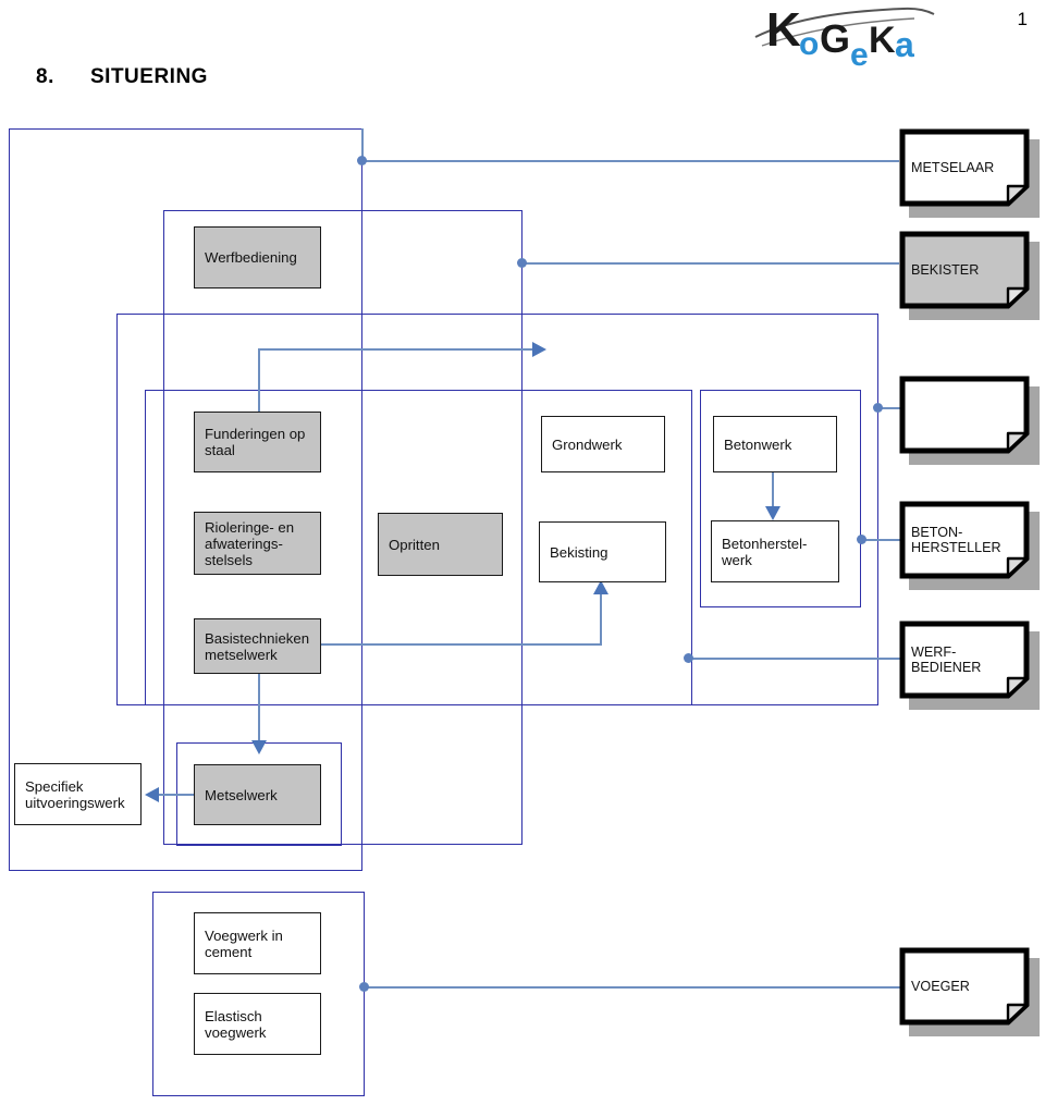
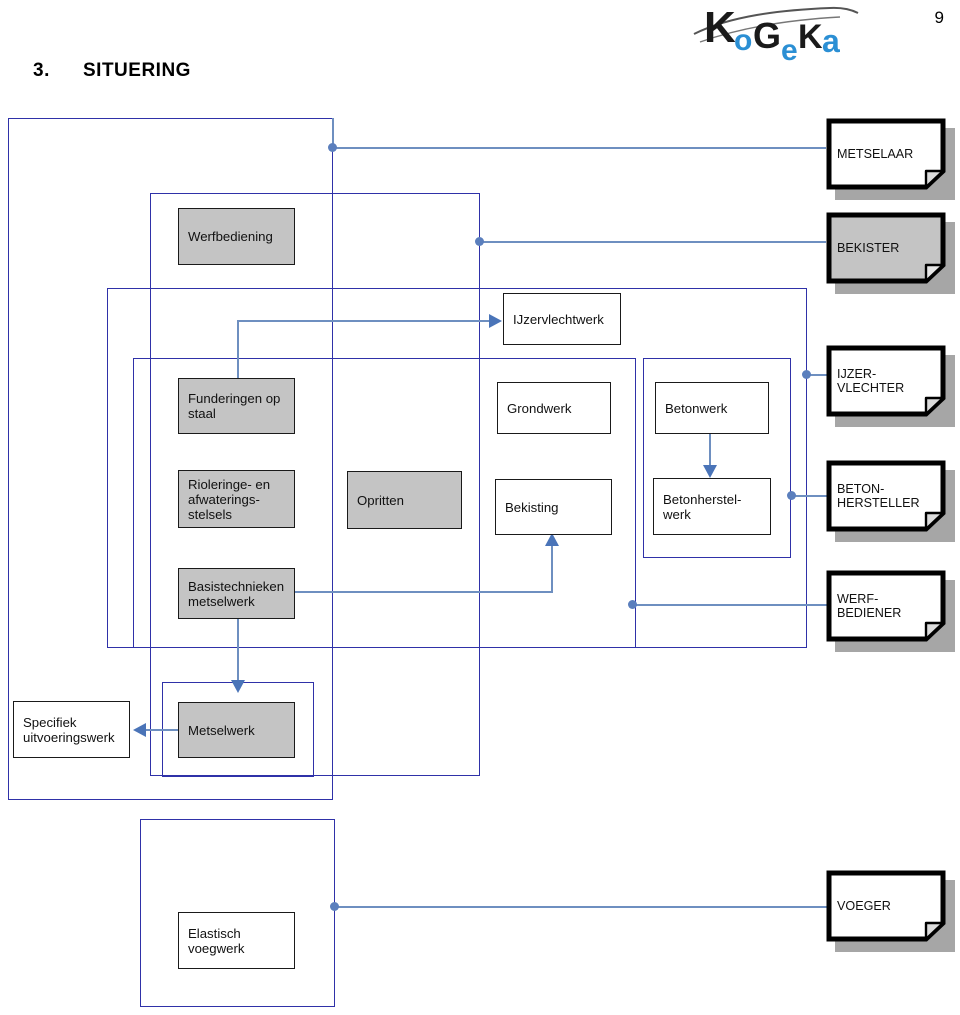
- 1
+ 9
- 8. SITUERING
+ 3. SITUERING
  K
  o
  G
  e
  K
  a
  Werfbediening
+ IJzervlechtwerk
  Funderingen op
  staal
  Grondwerk
  Betonwerk
  Rioleringe- en
  afwaterings-
  stelsels
  Opritten
  Bekisting
  Betonherstel-
  werk
  Basistechnieken
  metselwerk
  Specifiek
  uitvoeringswerk
  Metselwerk
- Voegwerk in
- cement
  Elastisch
  voegwerk
  METSELAAR
  BEKISTER
+ IJZER-
+ VLECHTER
  BETON-
  HERSTELLER
  WERF-
  BEDIENER
  VOEGER
